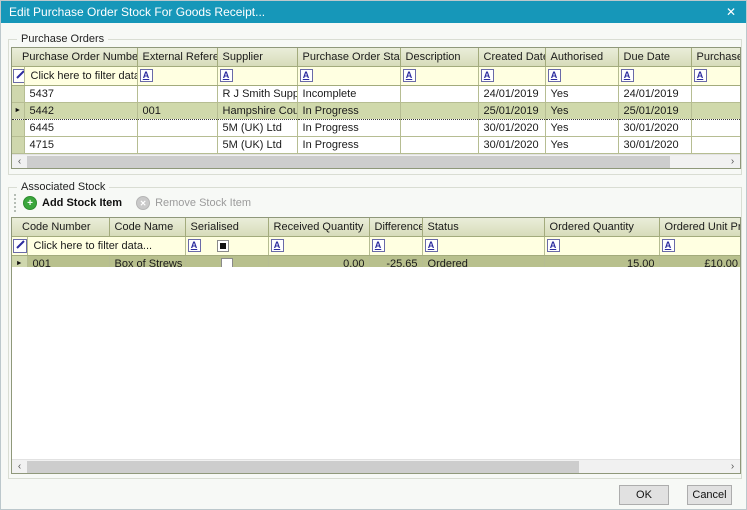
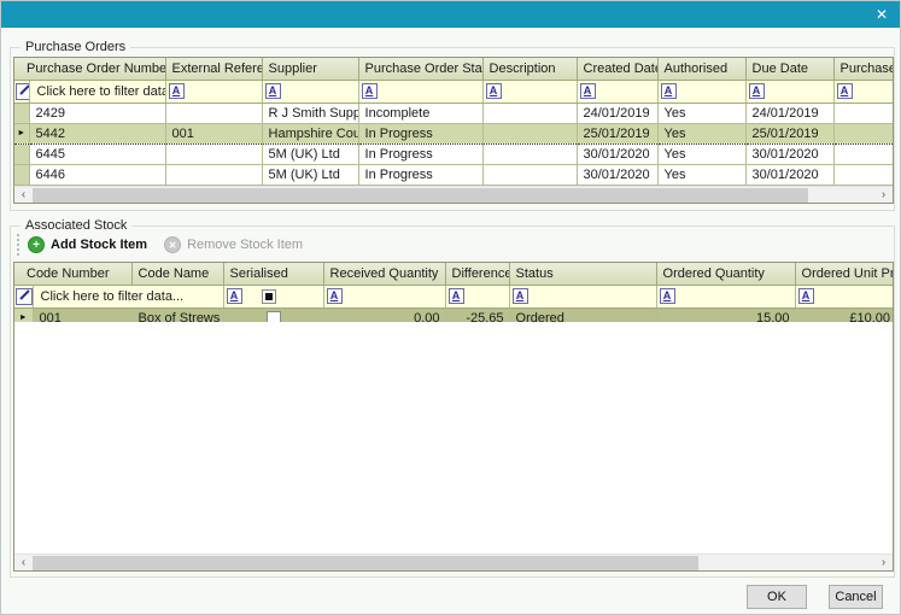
- Edit Purchase Order Stock For Goods Receipt...
  ✕
  Purchase Orders
  Purchase Order Numbe	External Refere	Supplier	Purchase Order Sta	Description	Created Dat	Authorised	Due Date	Purchase
  	Click here to filter dat	A	A	A	A	A	A	A	A
- 	5437		R J Smith Supp	Incomplete		24/01/2019	Yes	24/01/2019
+ 	2429		R J Smith Supp	Incomplete		24/01/2019	Yes	24/01/2019
  	5442	001	Hampshire Cou	In Progress		25/01/2019	Yes	25/01/2019
  	6445		5M (UK) Ltd	In Progress		30/01/2020	Yes	30/01/2020
- 	4715		5M (UK) Ltd	In Progress		30/01/2020	Yes	30/01/2020
+ 	6446		5M (UK) Ltd	In Progress		30/01/2020	Yes	30/01/2020
  ‹
  ›
  Associated Stock
  +
  Add Stock Item
  ✕
  Remove Stock Item
  Code Number	Code Name	Serialised	Received Quantity	Difference	Status	Ordered Quantity	Ordered Unit Pr
  	Click here to filter data...	A	A	A	A	A	A
  	001	Box of Strews		0.00	-25.65	Ordered	15.00	£10.00
  ‹
  ›
  OK
  Cancel
